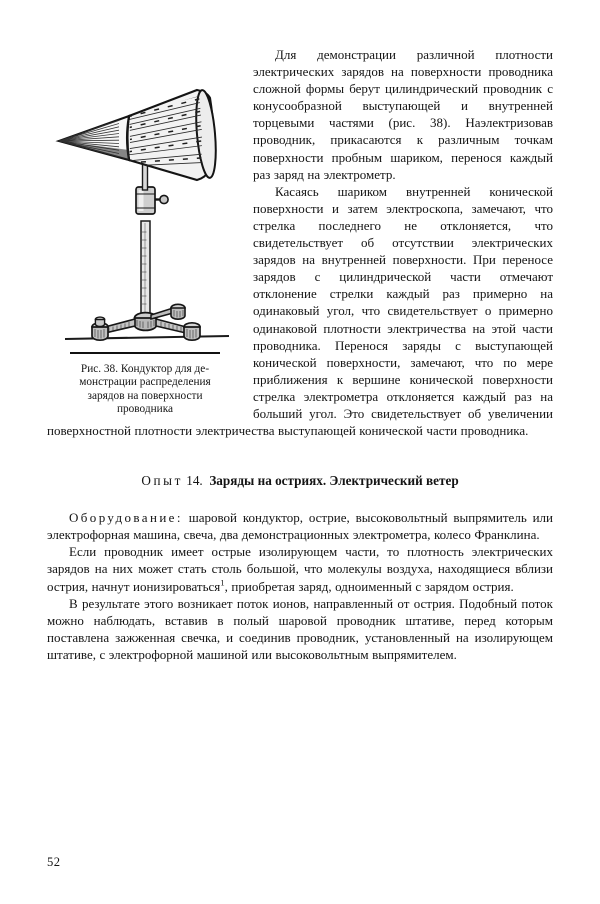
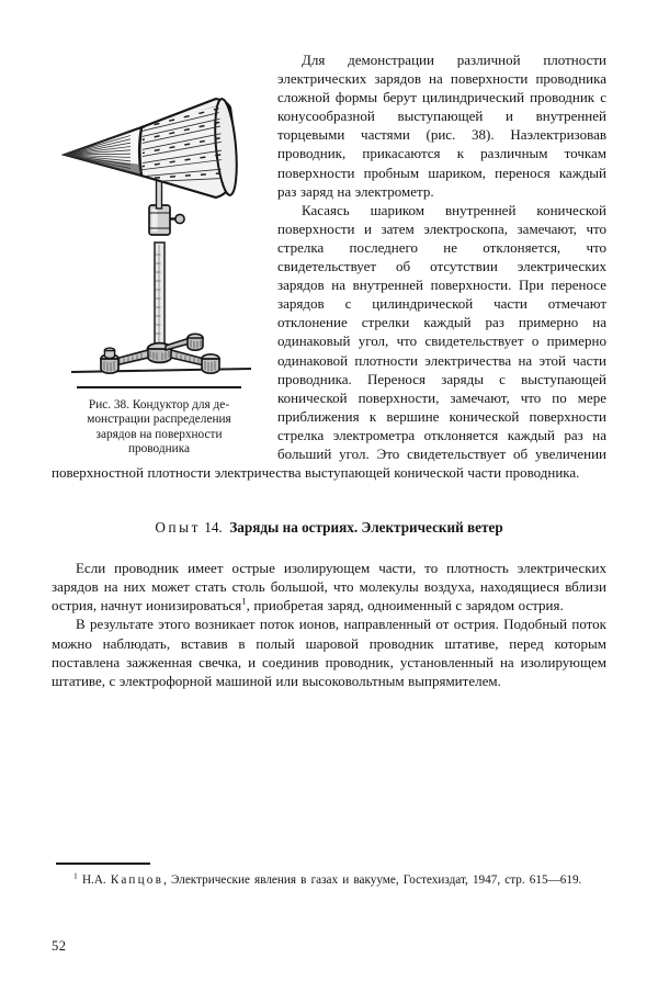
  Рис. 38. Кондуктор для де-
  монстрации распределения
  зарядов на поверхности
  проводника
  Для демонстрации различной плотности электрических зарядов на поверхности проводника сложной формы берут цилиндрический проводник с конусообразной выступающей и внутренней торцевыми частями (рис. 38). Наэлектризовав проводник, прикасаются к различным точкам поверхности пробным шариком, перенося каждый раз заряд на электрометр.
  Касаясь шариком внутренней конической поверхности и затем электроскопа, замечают, что стрелка последнего не отклоняется, что свидетельствует об отсутствии электрических зарядов на внутренней поверхности. При переносе зарядов с цилиндрической части отмечают отклонение стрелки каждый раз примерно на одинаковый угол, что свидетельствует о примерно одинаковой плотности электричества на этой части проводника. Перенося заряды с выступающей конической поверхности, замечают, что по мере приближения к вершине конической поверхности стрелка электрометра отклоняется каждый раз на больший угол. Это свидетельствует об увеличении поверхностной плотности электричества выступающей конической части проводника.
  Опыт 14. Заряды на остриях. Электрический ветер
- Оборудование: шаровой кондуктор, острие, высоковольтный выпрямитель или электрофорная машина, свеча, два демонстрационных электрометра, колесо Франклина.
  Если проводник имеет острые изолирующем части, то плотность электрических зарядов на них может стать столь большой, что молекулы воздуха, находящиеся вблизи острия, начнут ионизироваться1, приобретая заряд, одноименный с зарядом острия.
  В результате этого возникает поток ионов, направленный от острия. Подобный поток можно наблюдать, вставив в полый шаровой проводник штативе, перед которым поставлена зажженная свечка, и соединив проводник, установленный на изолирующем штативе, с электрофорной машиной или высоковольтным выпрямителем.
+ 1 Н.А. Капцов, Электрические явления в газах и вакууме, Гостехиздат, 1947, стр. 615—619.
  52
